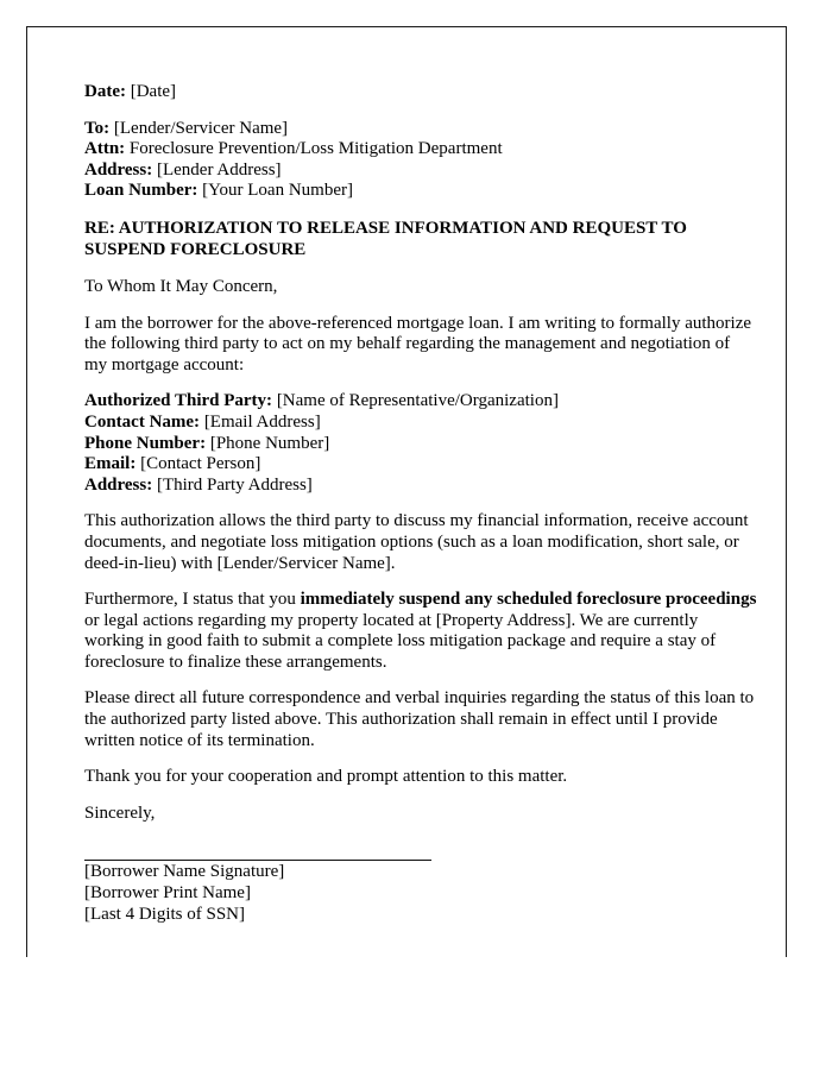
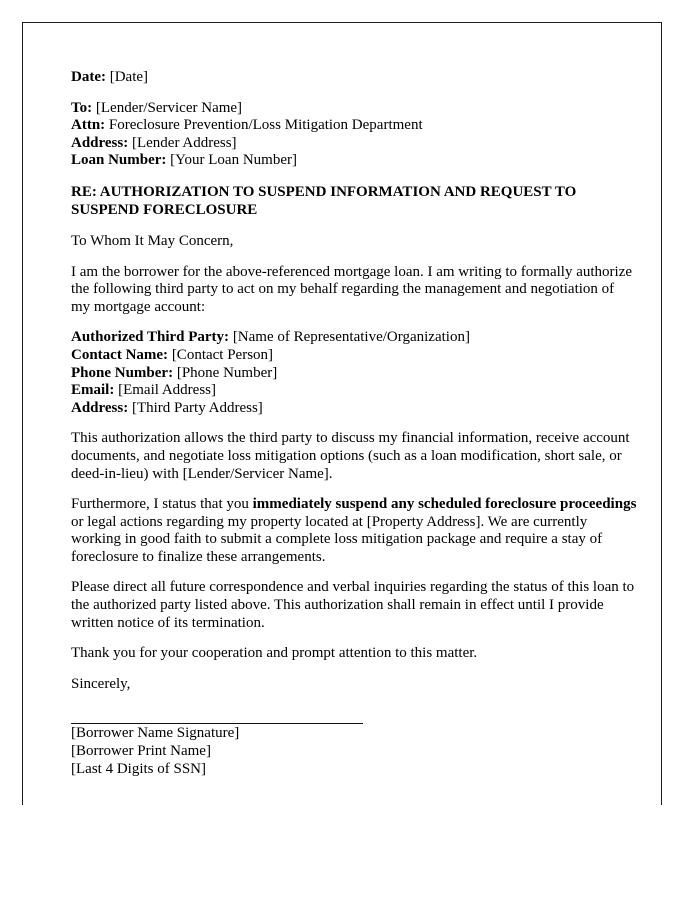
  Date: [Date]
  To: [Lender/Servicer Name]
  Attn: Foreclosure Prevention/Loss Mitigation Department
  Address: [Lender Address]
  Loan Number: [Your Loan Number]
- RE: AUTHORIZATION TO RELEASE INFORMATION AND REQUEST TO SUSPEND FORECLOSURE
+ RE: AUTHORIZATION TO SUSPEND INFORMATION AND REQUEST TO SUSPEND FORECLOSURE
  To Whom It May Concern,
  I am the borrower for the above-referenced mortgage loan. I am writing to formally authorize the following third party to act on my behalf regarding the management and negotiation of my mortgage account:
  Authorized Third Party: [Name of Representative/Organization]
- Contact Name: [Email Address]
+ Contact Name: [Contact Person]
  Phone Number: [Phone Number]
- Email: [Contact Person]
+ Email: [Email Address]
  Address: [Third Party Address]
  This authorization allows the third party to discuss my financial information, receive account documents, and negotiate loss mitigation options (such as a loan modification, short sale, or deed-in-lieu) with [Lender/Servicer Name].
  Furthermore, I status that you immediately suspend any scheduled foreclosure proceedings or legal actions regarding my property located at [Property Address]. We are currently working in good faith to submit a complete loss mitigation package and require a stay of foreclosure to finalize these arrangements.
  Please direct all future correspondence and verbal inquiries regarding the status of this loan to the authorized party listed above. This authorization shall remain in effect until I provide written notice of its termination.
  Thank you for your cooperation and prompt attention to this matter.
  Sincerely,
  [Borrower Name Signature]
  [Borrower Print Name]
  [Last 4 Digits of SSN]
